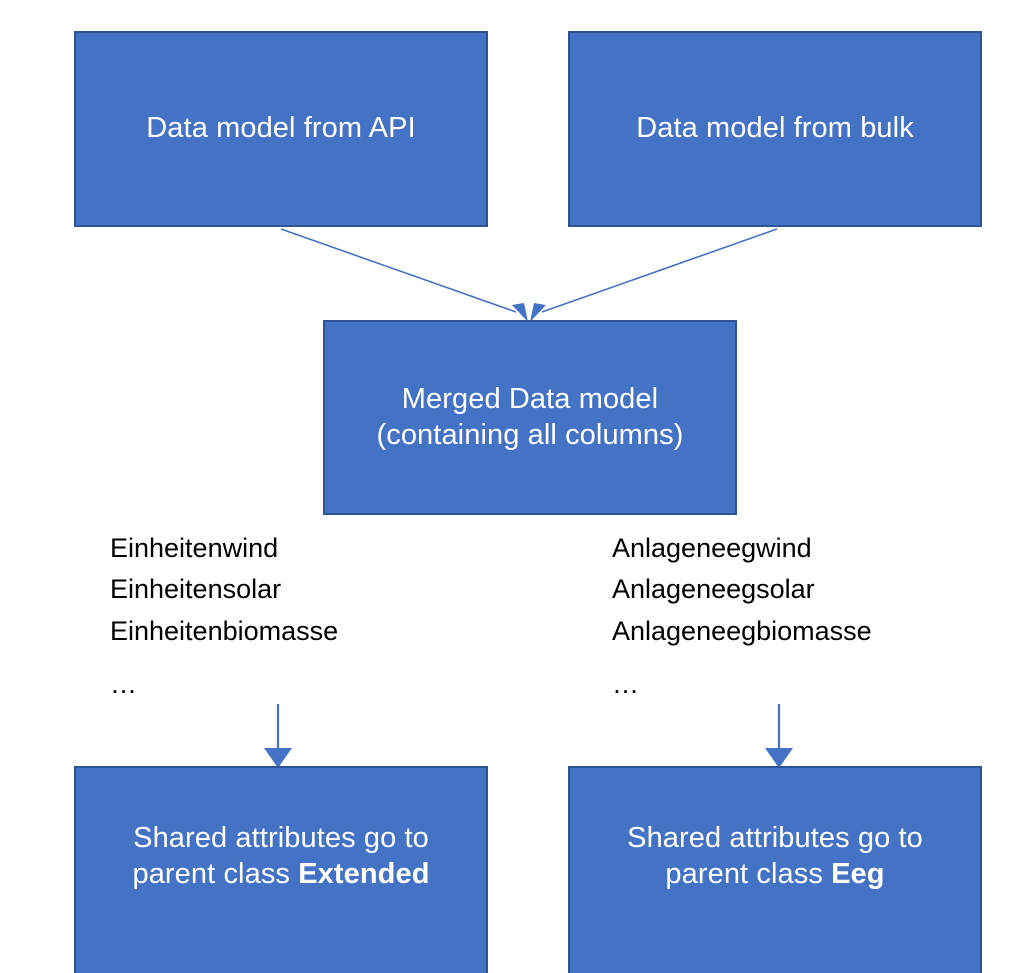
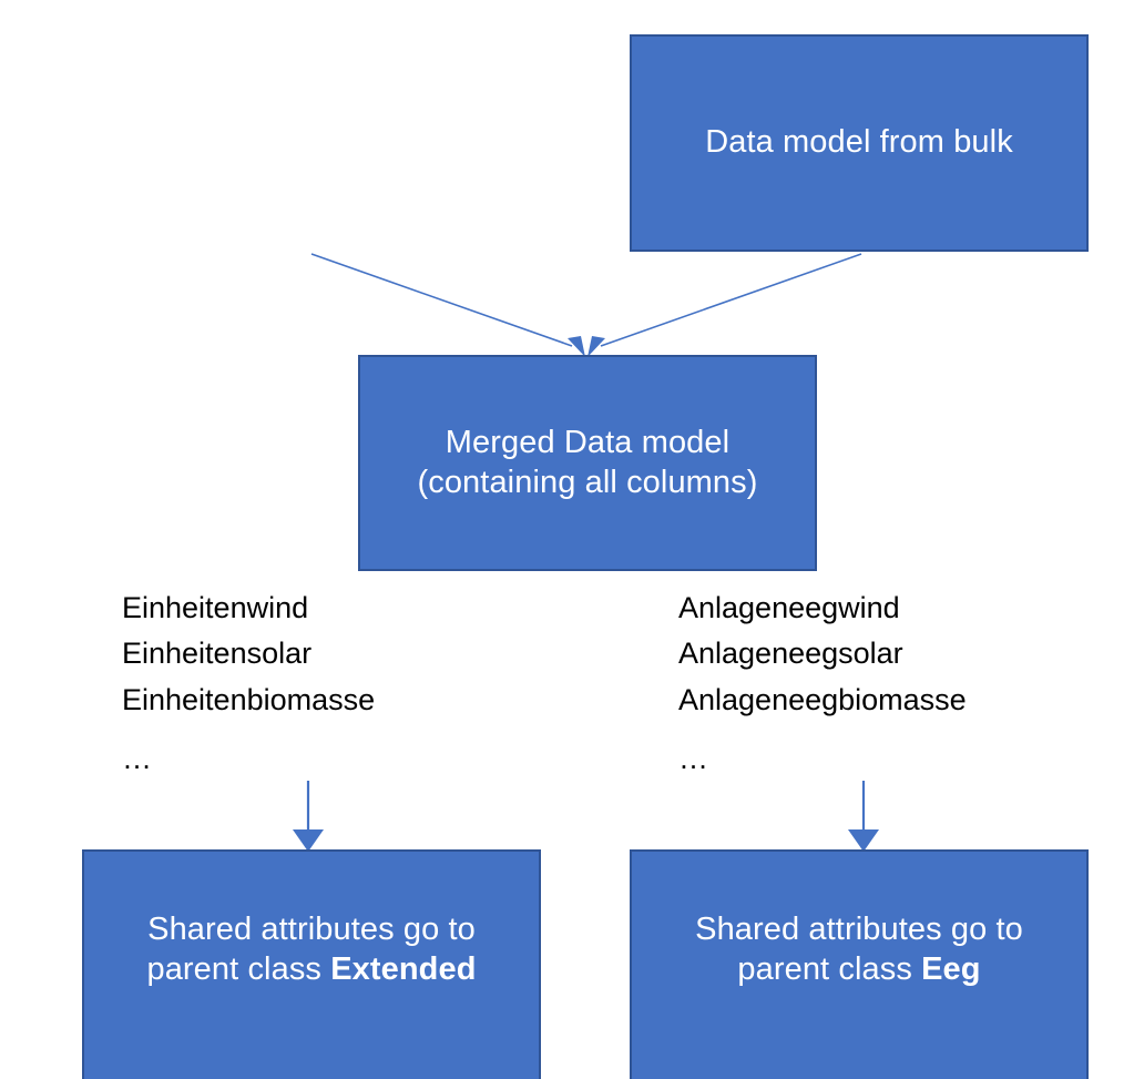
- Data model from API
  Data model from bulk
  Merged Data model
  (containing all columns)
  Einheitenwind
  Einheitensolar
  Einheitenbiomasse
  …
  Anlageneegwind
  Anlageneegsolar
  Anlageneegbiomasse
  …
  Shared attributes go to
  parent class Extended
  Shared attributes go to
  parent class Eeg
